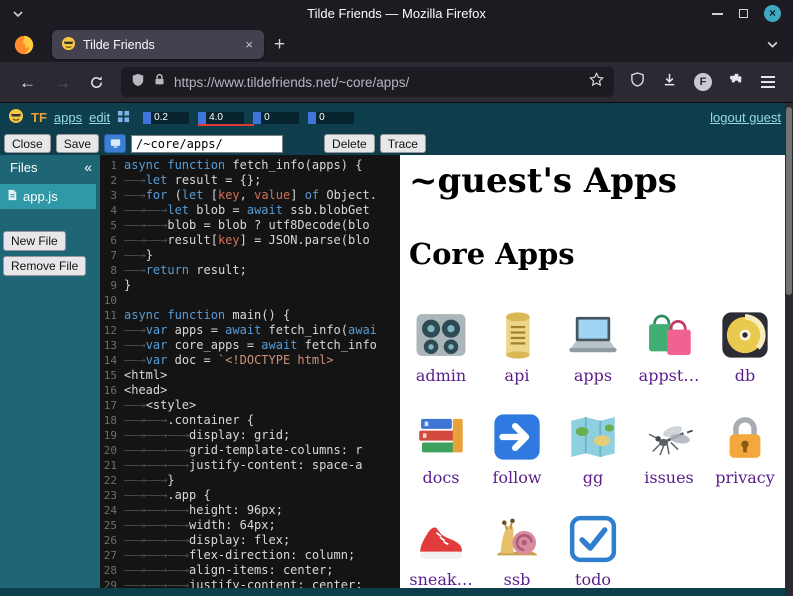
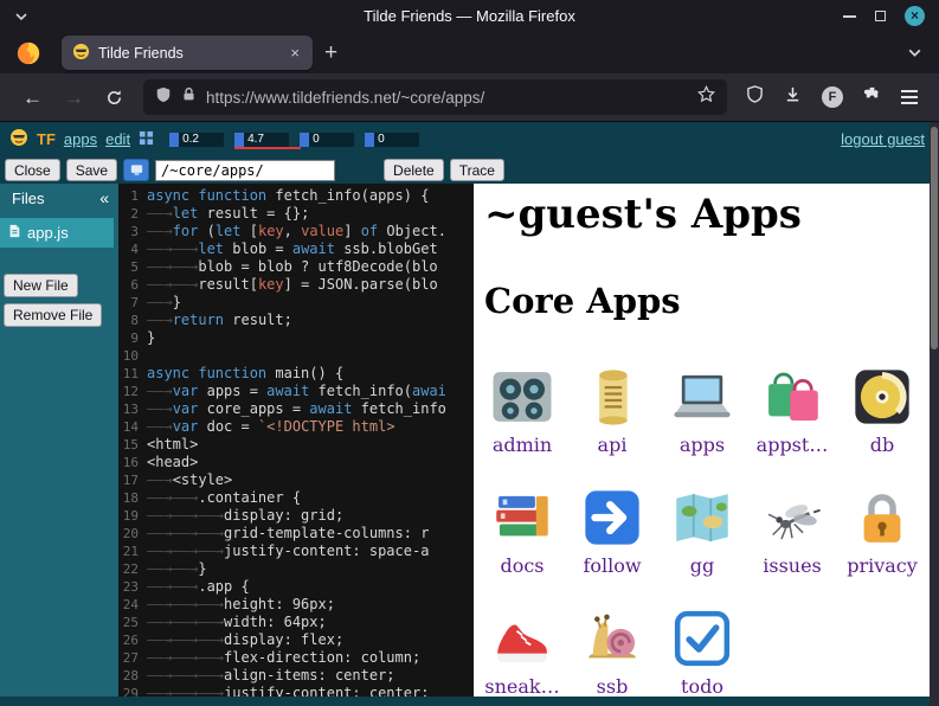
  Tilde Friends — Mozilla Firefox
  ×
  Tilde Friends
  ×
  +
  ←
  →
  https://www.tildefriends.net/~core/apps/
  F
  TF
  apps
  edit
  0.2
- 4.0
+ 4.7
  0
  0
  logout guest
  Close
  Save
  /~core/apps/
  Delete
  Trace
  Files
  «
  app.js
  New File
  Remove File
  1
  async function fetch_info(apps) {
  2
  ——→let result = {};
  3
  ——→for (let [key, value] of Object.
  4
  ——→——→let blob = await ssb.blobGet
  5
  ——→——→blob = blob ? utf8Decode(blo
  6
  ——→——→result[key] = JSON.parse(blo
  7
  ——→}
  8
  ——→return result;
  9
  }
  10
  11
  async function main() {
  12
  ——→var apps = await fetch_info(awai
  13
  ——→var core_apps = await fetch_info
  14
  ——→var doc = `<!DOCTYPE html>
  15
  <html>
  16
  <head>
  17
  ——→<style>
  18
  ——→——→.container {
  19
  ——→——→——→display: grid;
  20
  ——→——→——→grid-template-columns: r
  21
  ——→——→——→justify-content: space-a
  22
  ——→——→}
  23
  ——→——→.app {
  24
  ——→——→——→height: 96px;
  25
  ——→——→——→width: 64px;
  26
  ——→——→——→display: flex;
  27
  ——→——→——→flex-direction: column;
  28
  ——→——→——→align-items: center;
  29
  ——→——→——→justify-content: center;
  ~guest's Apps
  Core Apps
  admin
  api
  apps
  appst…
  db
  docs
  follow
  gg
  issues
  privacy
  sneak…
  ssb
  todo
